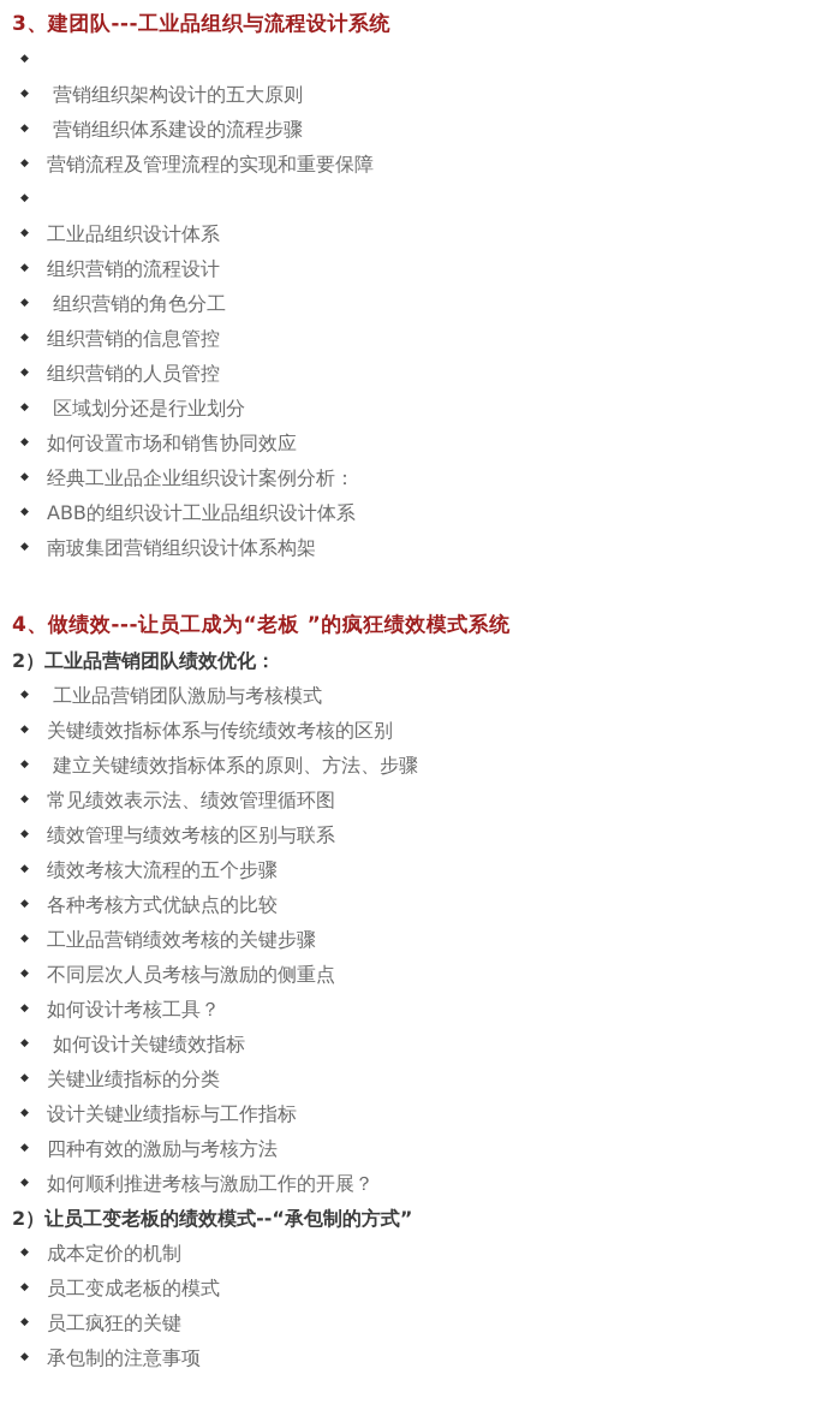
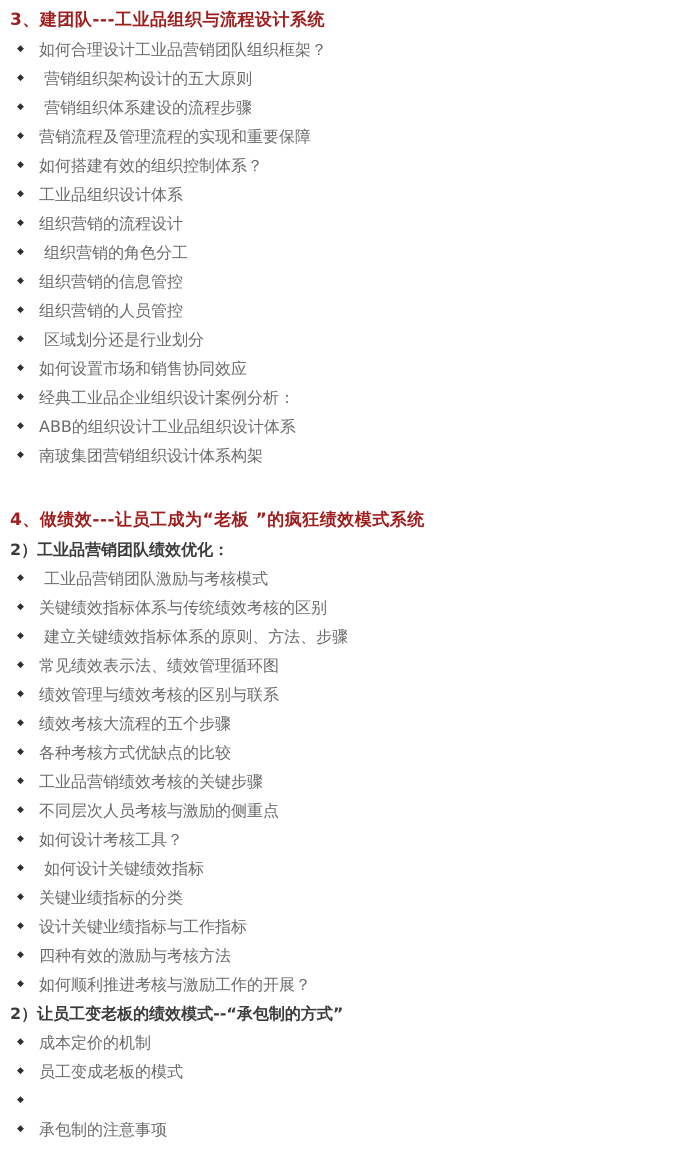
  3、建团队---工业品组织与流程设计系统
  ◆
+ 如何合理设计工业品营销团队组织框架？
  ◆
  营销组织架构设计的五大原则
  ◆
  营销组织体系建设的流程步骤
  ◆
  营销流程及管理流程的实现和重要保障
  ◆
+ 如何搭建有效的组织控制体系？
  ◆
  工业品组织设计体系
  ◆
  组织营销的流程设计
  ◆
  组织营销的角色分工
  ◆
  组织营销的信息管控
  ◆
  组织营销的人员管控
  ◆
  区域划分还是行业划分
  ◆
  如何设置市场和销售协同效应
  ◆
  经典工业品企业组织设计案例分析：
  ◆
  ABB的组织设计工业品组织设计体系
  ◆
  南玻集团营销组织设计体系构架
  4、做绩效---让员工成为“老板 ”的疯狂绩效模式系统
  2）工业品营销团队绩效优化：
  ◆
  工业品营销团队激励与考核模式
  ◆
  关键绩效指标体系与传统绩效考核的区别
  ◆
  建立关键绩效指标体系的原则、方法、步骤
  ◆
  常见绩效表示法、绩效管理循环图
  ◆
  绩效管理与绩效考核的区别与联系
  ◆
  绩效考核大流程的五个步骤
  ◆
  各种考核方式优缺点的比较
  ◆
  工业品营销绩效考核的关键步骤
  ◆
  不同层次人员考核与激励的侧重点
  ◆
  如何设计考核工具？
  ◆
  如何设计关键绩效指标
  ◆
  关键业绩指标的分类
  ◆
  设计关键业绩指标与工作指标
  ◆
  四种有效的激励与考核方法
  ◆
  如何顺利推进考核与激励工作的开展？
  2）让员工变老板的绩效模式--“承包制的方式”
  ◆
  成本定价的机制
  ◆
  员工变成老板的模式
  ◆
- 员工疯狂的关键
  ◆
  承包制的注意事项
